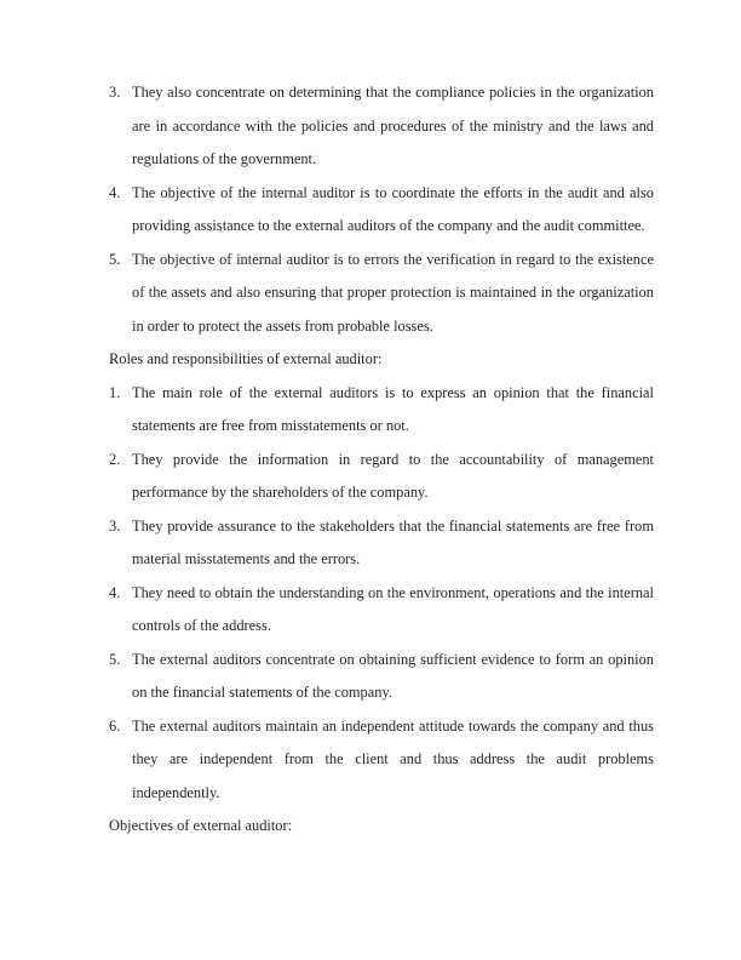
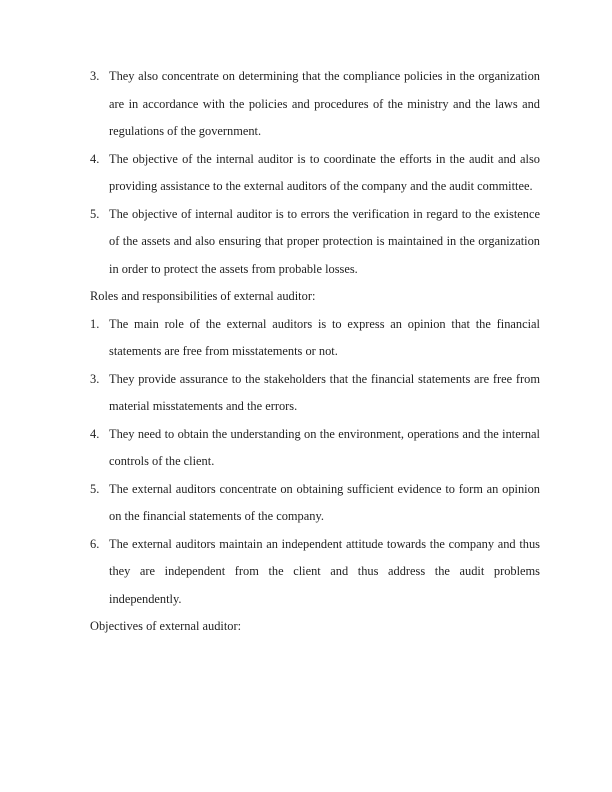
  3.
  They also concentrate on determining that the compliance policies in the organization are in accordance with the policies and procedures of the ministry and the laws and regulations of the government.
  4.
  The objective of the internal auditor is to coordinate the efforts in the audit and also providing assistance to the external auditors of the company and the audit committee.
  5.
  The objective of internal auditor is to errors the verification in regard to the existence of the assets and also ensuring that proper protection is maintained in the organization in order to protect the assets from probable losses.
  Roles and responsibilities of external auditor:
  1.
  The main role of the external auditors is to express an opinion that the financial statements are free from misstatements or not.
- 2.
- They provide the information in regard to the accountability of management performance by the shareholders of the company.
  3.
  They provide assurance to the stakeholders that the financial statements are free from material misstatements and the errors.
  4.
- They need to obtain the understanding on the environment, operations and the internal controls of the address.
+ They need to obtain the understanding on the environment, operations and the internal controls of the client.
  5.
  The external auditors concentrate on obtaining sufficient evidence to form an opinion on the financial statements of the company.
  6.
  The external auditors maintain an independent attitude towards the company and thus they are independent from the client and thus address the audit problems independently.
  Objectives of external auditor:
